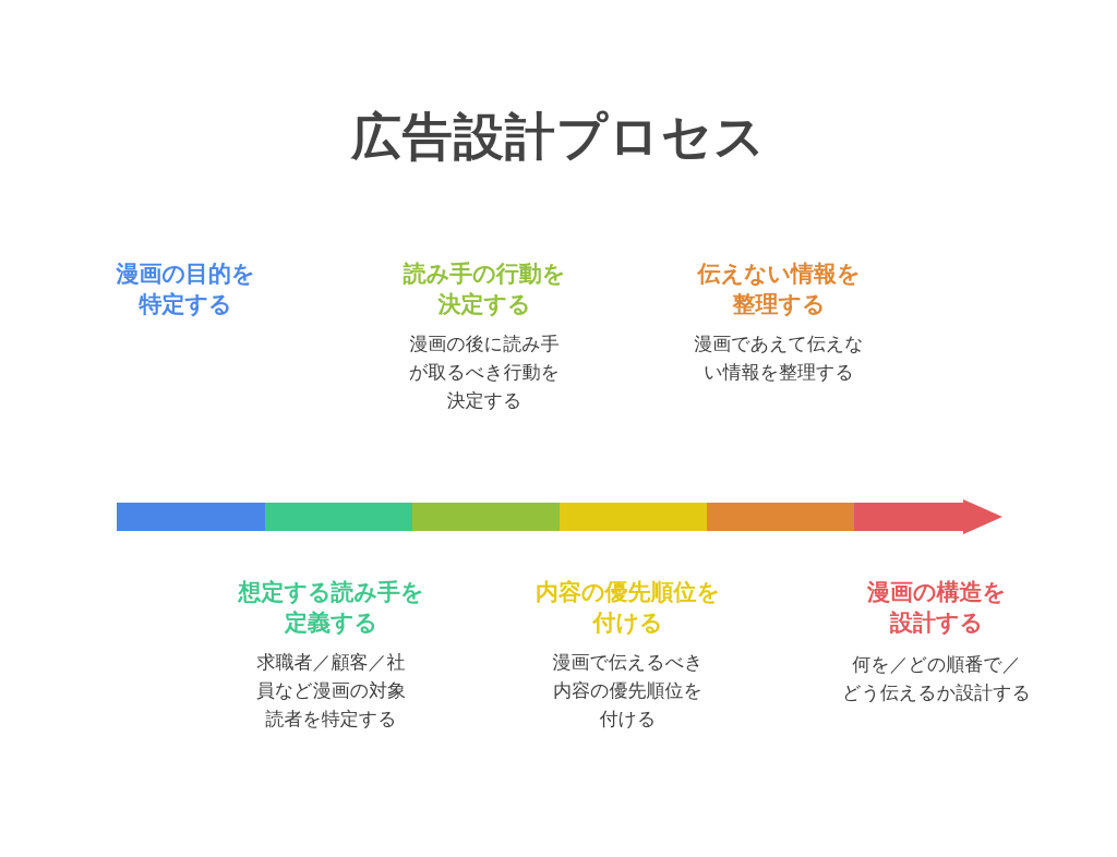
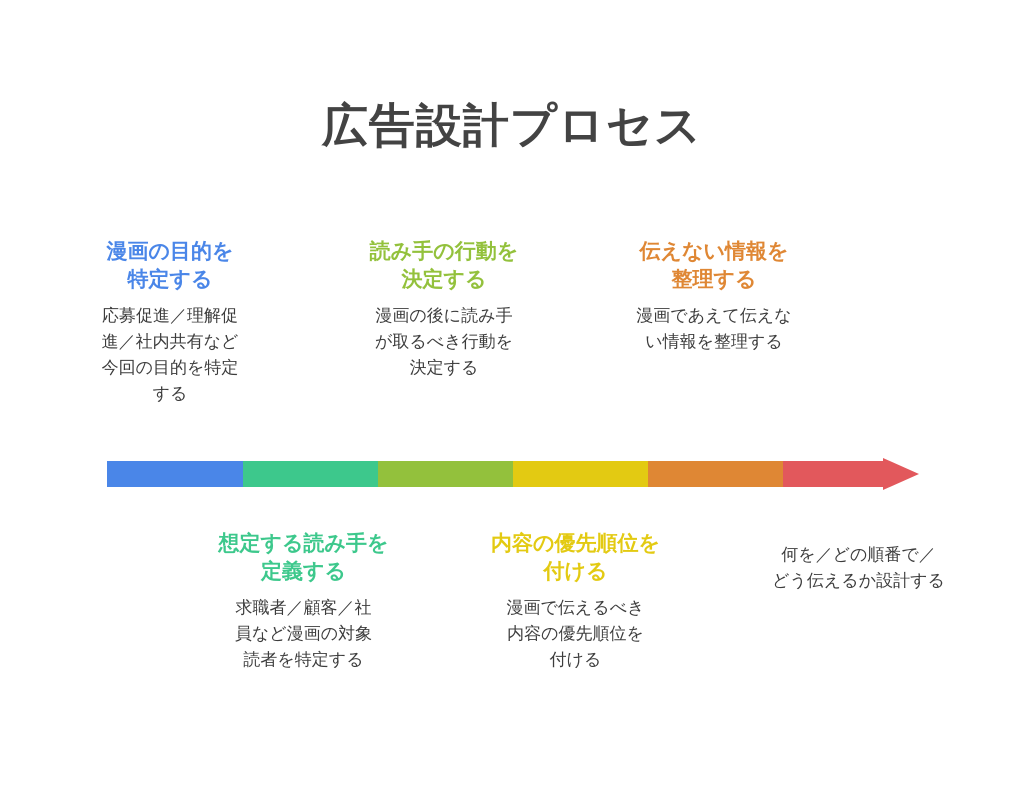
  広告設計プロセス
  漫画の目的を
  特定する
+ 応募促進／理解促
+ 進／社内共有など
+ 今回の目的を特定
+ する
  読み手の行動を
  決定する
  漫画の後に読み手
  が取るべき行動を
  決定する
  伝えない情報を
  整理する
  漫画であえて伝えな
  い情報を整理する
  想定する読み手を
  定義する
  求職者／顧客／社
  員など漫画の対象
  読者を特定する
  内容の優先順位を
  付ける
  漫画で伝えるべき
  内容の優先順位を
  付ける
- 漫画の構造を
- 設計する
  何を／どの順番で／
  どう伝えるか設計する
